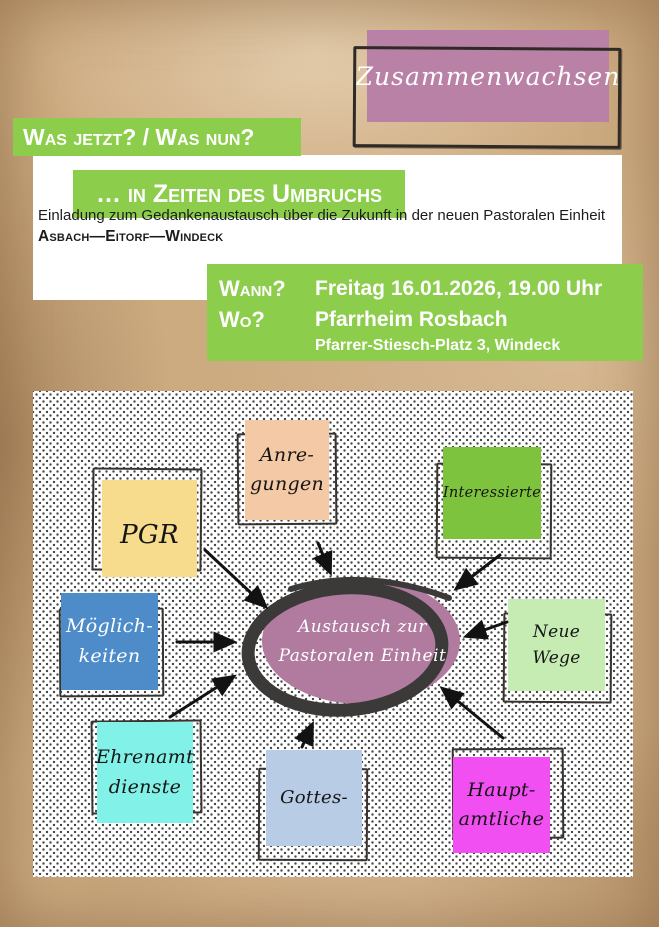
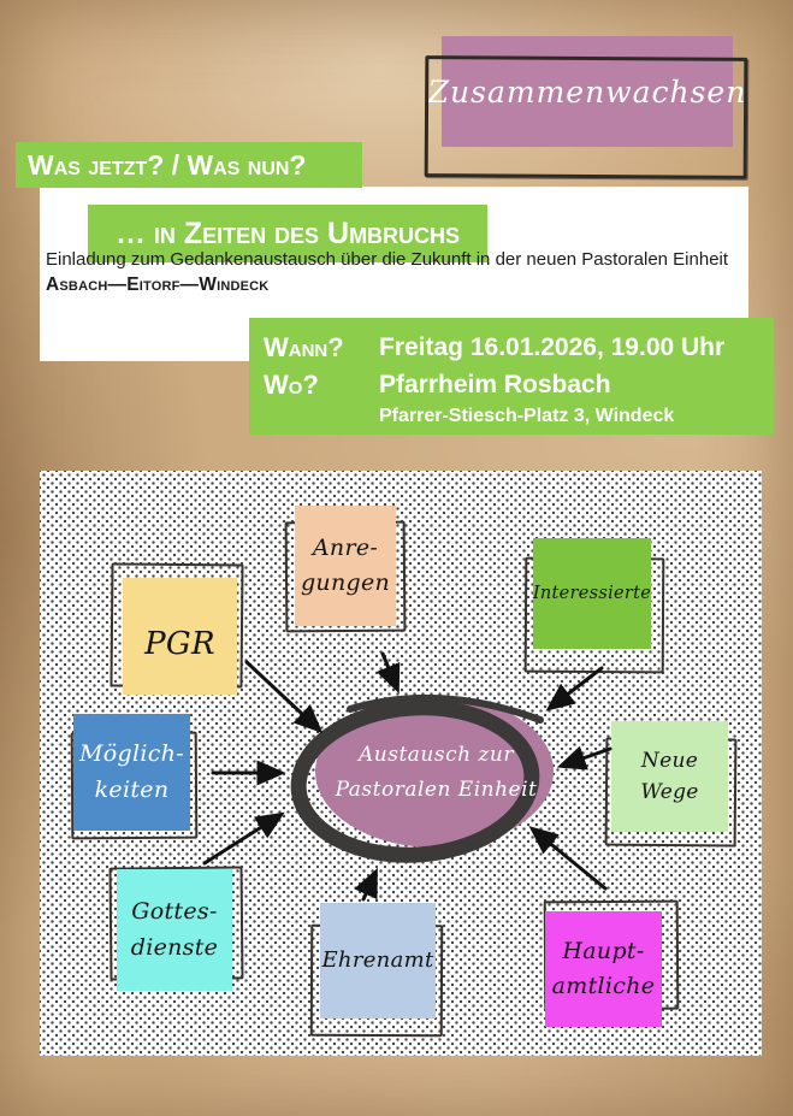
  Zusammenwachsen
  Was jetzt? / Was nun?
  … in Zeiten des Umbruchs
  Einladung zum Gedankenaustausch über die Zukunft in der neuen Pastoralen Einheit
  Asbach—Eitorf—Windeck
  Wann?
  Freitag 16.01.2026, 19.00 Uhr
  Wo?
  Pfarrheim Rosbach
  Pfarrer-Stiesch-Platz 3, Windeck
  PGR
  Anre-
  gungen
  Interessierte
  Möglich-
  keiten
  Neue Wege
- Ehrenamt
+ Gottes-
  dienste
- Gottes-
+ Ehrenamt
  Haupt-
  amtliche
  Austausch zur
  Pastoralen Einheit
